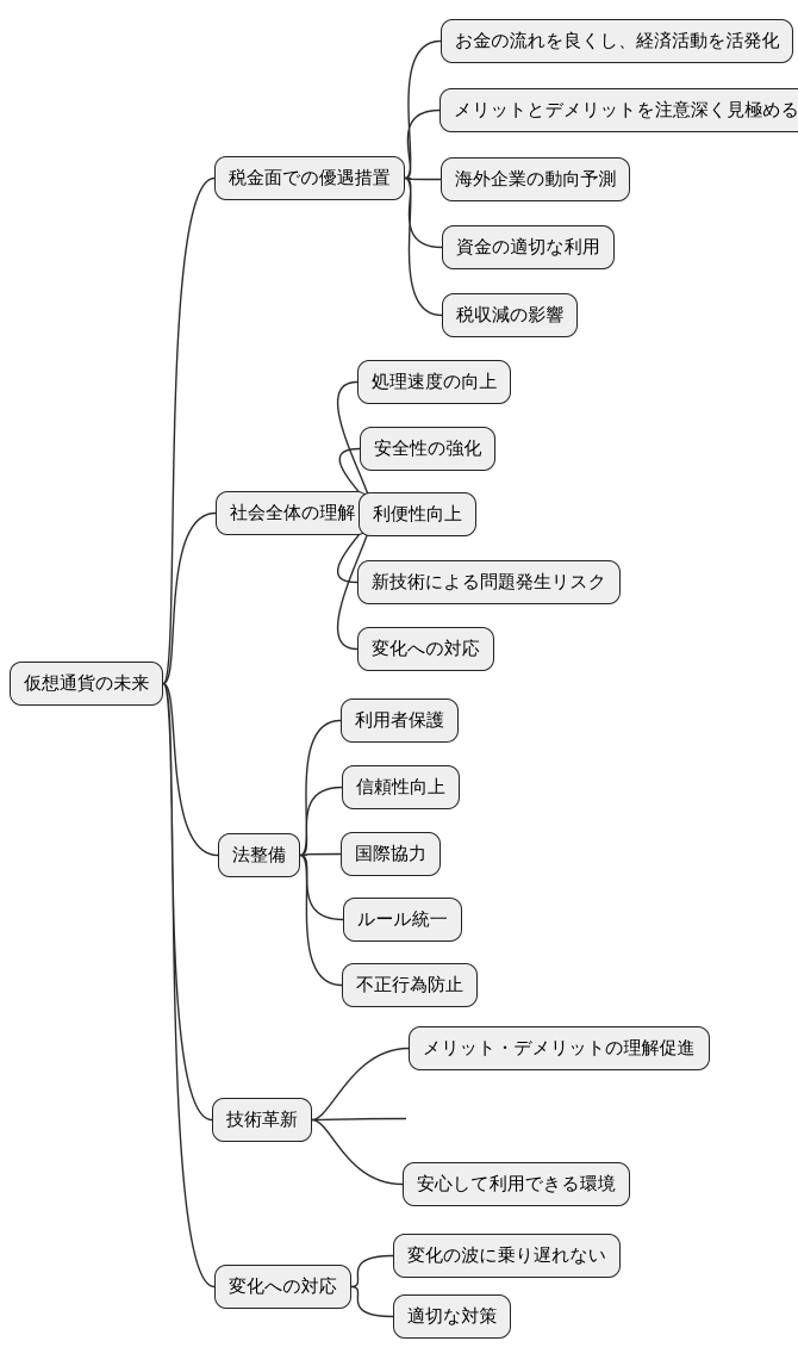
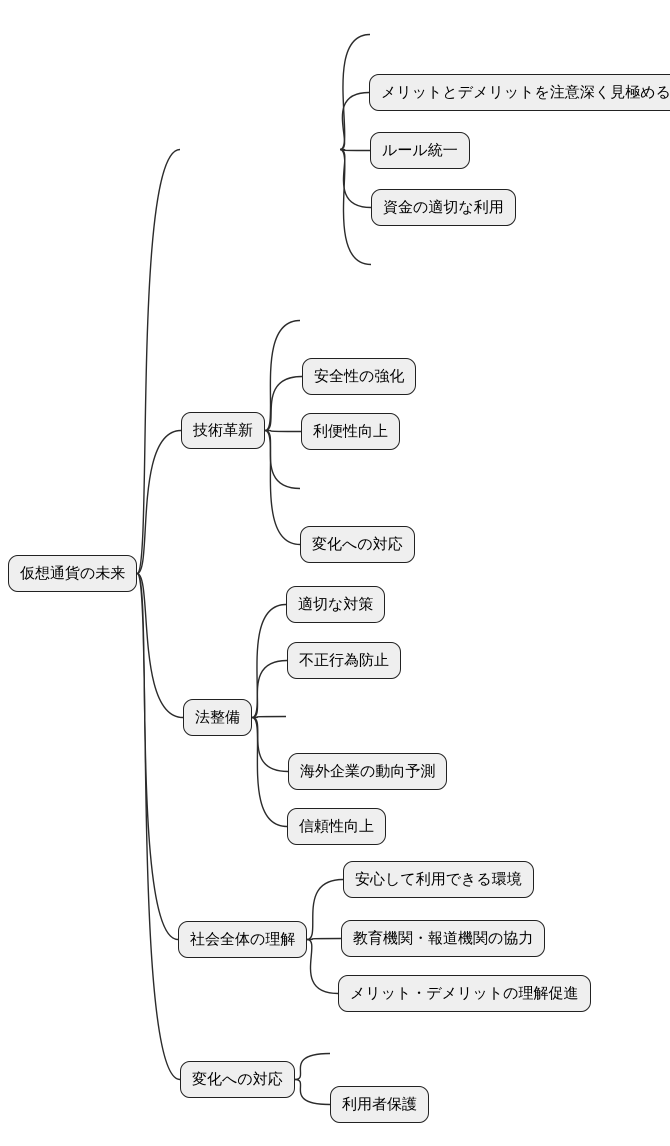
  仮想通貨の未来
- 税金面での優遇措置
- お金の流れを良くし、経済活動を活発化
  メリットとデメリットを注意深く見極める
- 海外企業の動向予測
+ ルール統一
  資金の適切な利用
- 税収減の影響
- 社会全体の理解
+ 技術革新
- 処理速度の向上
  安全性の強化
  利便性向上
- 新技術による問題発生リスク
  変化への対応
  法整備
- 利用者保護
+ 適切な対策
- 信頼性向上
+ 不正行為防止
- 国際協力
- ルール統一
+ 海外企業の動向予測
- 不正行為防止
+ 信頼性向上
- 技術革新
+ 社会全体の理解
- メリット・デメリットの理解促進
+ 安心して利用できる環境
+ 教育機関・報道機関の協力
- 安心して利用できる環境
+ メリット・デメリットの理解促進
  変化への対応
- 変化の波に乗り遅れない
- 適切な対策
+ 利用者保護
